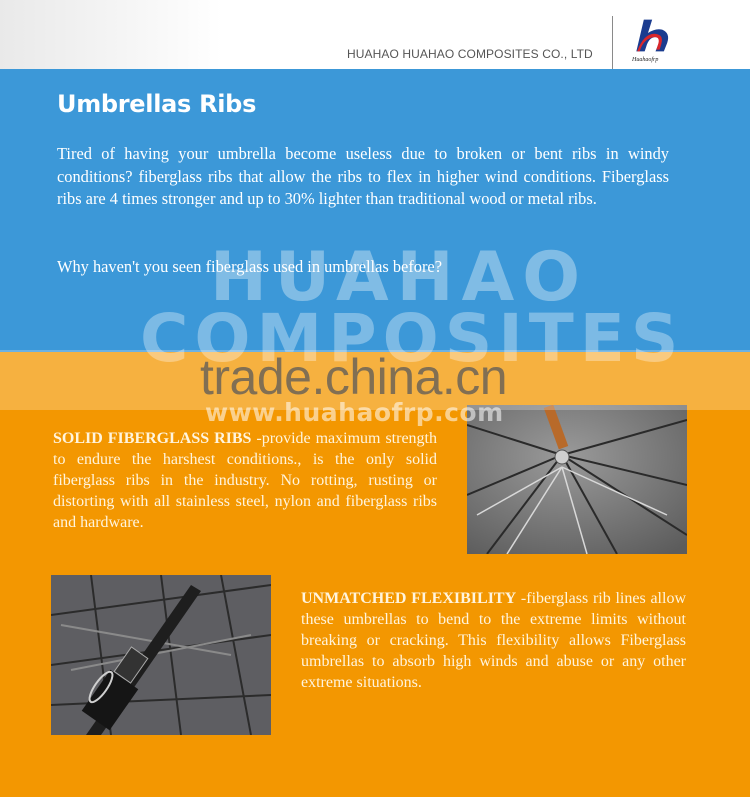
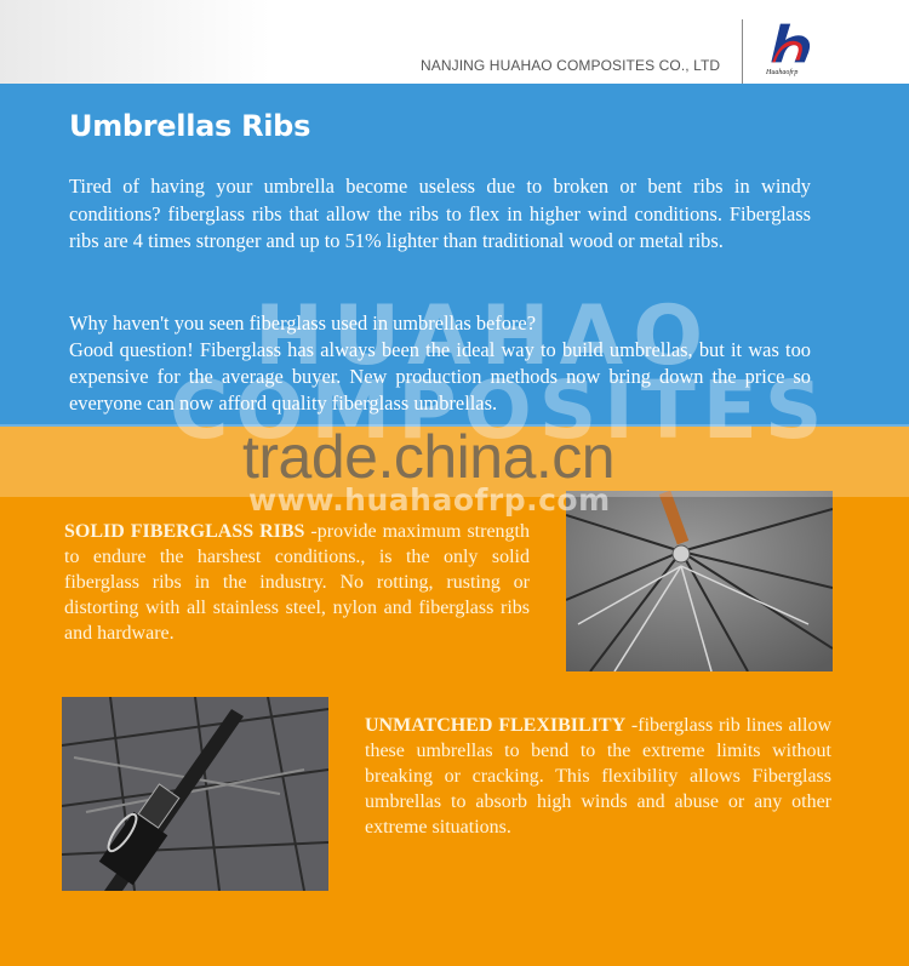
- HUAHAO HUAHAO COMPOSITES CO., LTD
+ NANJING HUAHAO COMPOSITES CO., LTD
  HUAHAO
  COMPOSITES
  Umbrellas Ribs
- Tired of having your umbrella become useless due to broken or bent ribs in windy conditions? fiberglass ribs that allow the ribs to flex in higher wind conditions. Fiberglass ribs are 4 times stronger and up to 30% lighter than traditional wood or metal ribs.
+ Tired of having your umbrella become useless due to broken or bent ribs in windy conditions? fiberglass ribs that allow the ribs to flex in higher wind conditions. Fiberglass ribs are 4 times stronger and up to 51% lighter than traditional wood or metal ribs.
  Why haven't you seen fiberglass used in umbrellas before?
+ Good question! Fiberglass has always been the ideal way to build umbrellas, but it was too expensive for the average buyer. New production methods now bring down the price so everyone can now afford quality fiberglass umbrellas.
  trade.china.cn
  www.huahaofrp.com
  SOLID FIBERGLASS RIBS -provide maximum strength to endure the harshest conditions., is the only solid fiberglass ribs in the industry. No rotting, rusting or distorting with all stainless steel, nylon and fiberglass ribs and hardware.
  UNMATCHED FLEXIBILITY -fiberglass rib lines allow these umbrellas to bend to the extreme limits without breaking or cracking. This flexibility allows Fiberglass umbrellas to absorb high winds and abuse or any other extreme situations.
